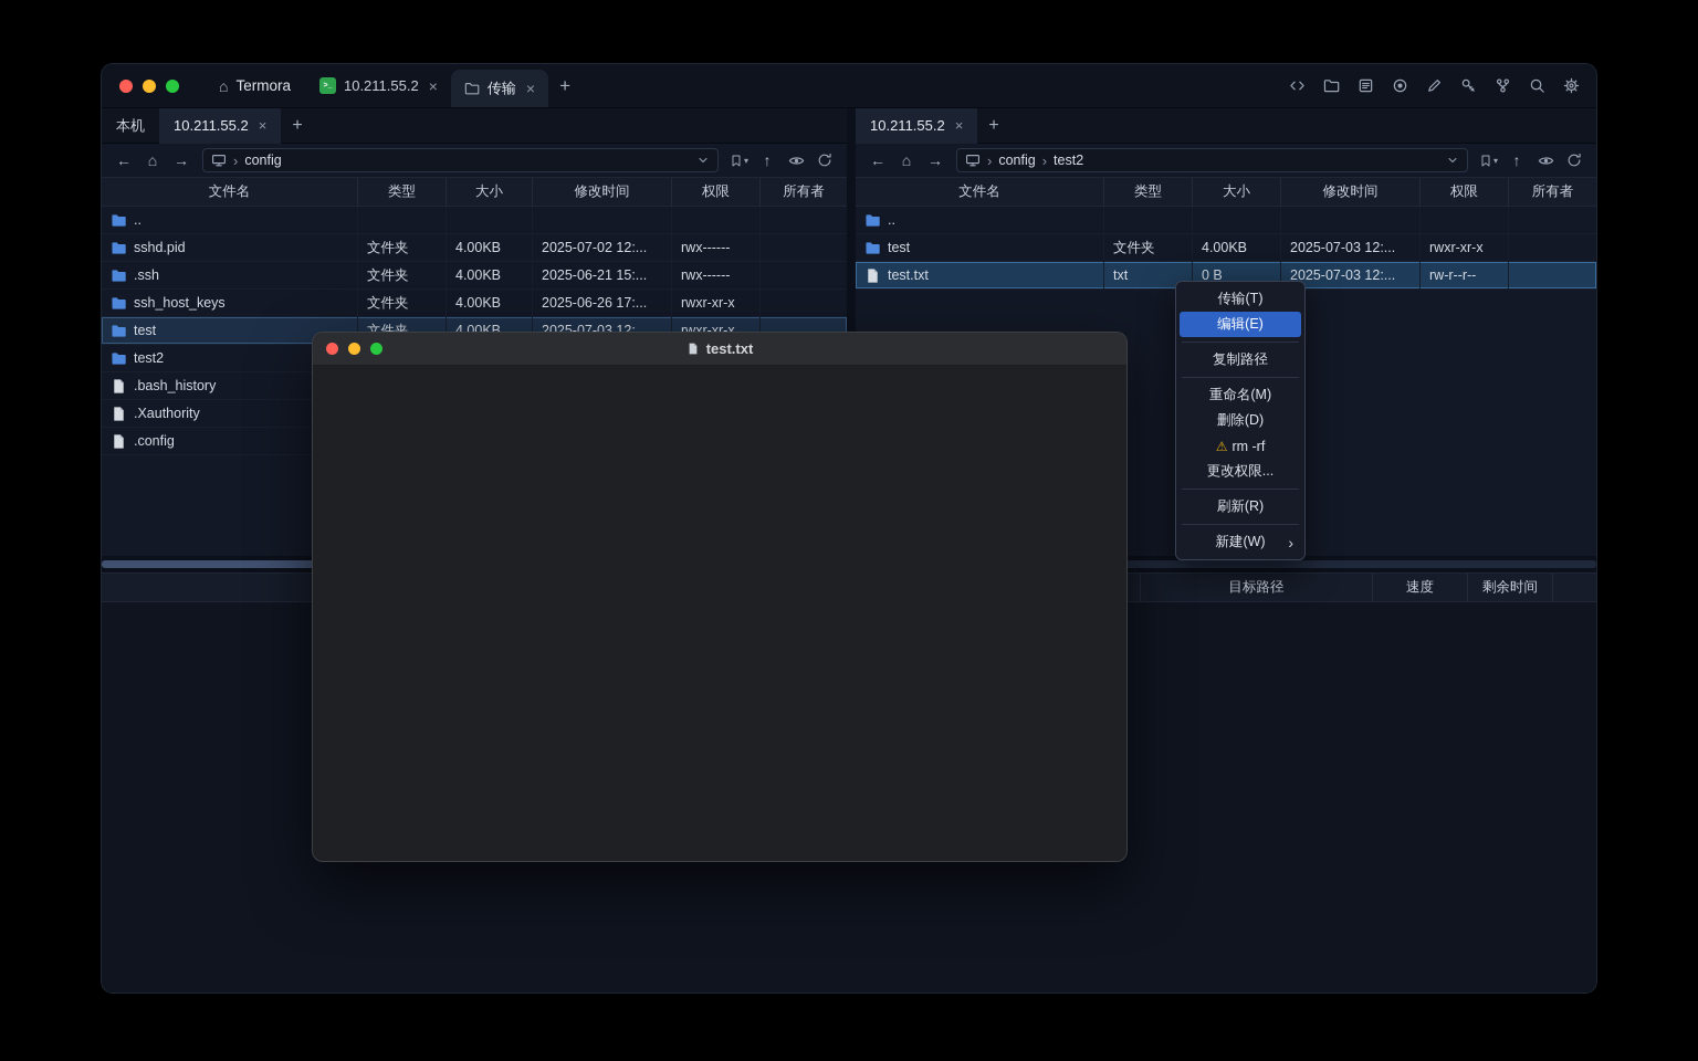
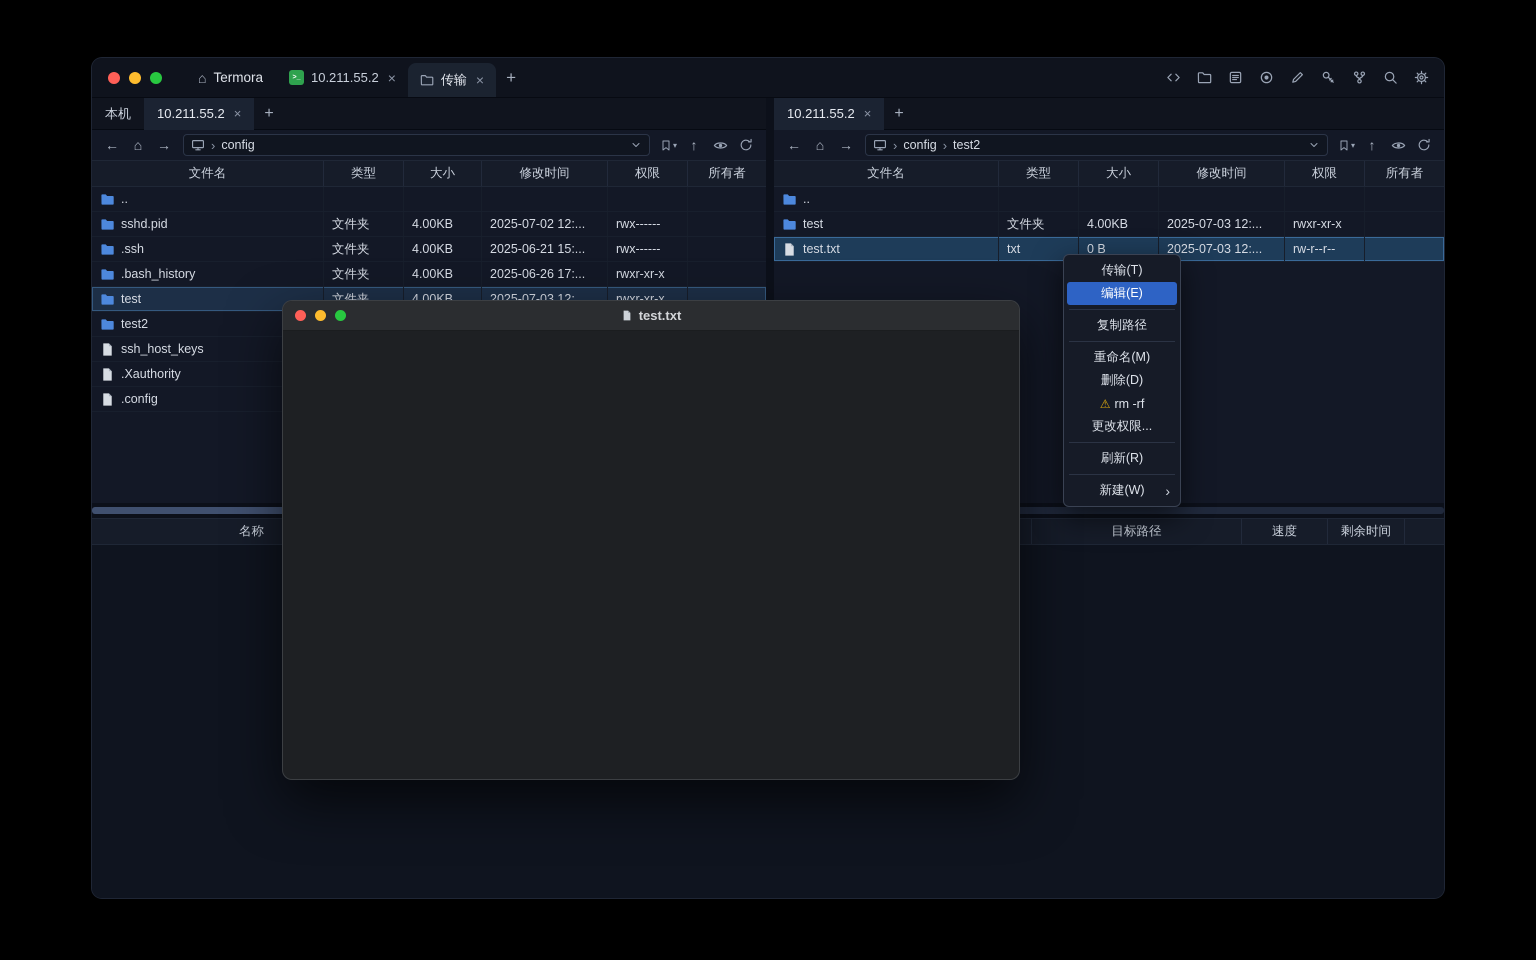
  ⌂
  Termora
  10.211.55.2
  ×
  传输
  ×
  +
  本机
  10.211.55.2
  ×
  +
  ←
  ⌂
  →
  ›
  config
  ▾
  ↑
  文件名
  类型
  大小
  修改时间
  权限
  所有者
  ..
  sshd.pid
  文件夹
  4.00KB
  2025-07-02 12:...
  rwx------
  .ssh
  文件夹
  4.00KB
  2025-06-21 15:...
  rwx------
- ssh_host_keys
+ .bash_history
  文件夹
  4.00KB
  2025-06-26 17:...
  rwxr-xr-x
  test
  文件夹
  4.00KB
  2025-07-03 12:...
  rwxr-xr-x
  test2
- .bash_history
+ ssh_host_keys
  .Xauthority
  .config
  10.211.55.2
  ×
  +
  ←
  ⌂
  →
  ›
  config
  ›
  test2
  ▾
  ↑
  文件名
  类型
  大小
  修改时间
  权限
  所有者
  ..
  test
  文件夹
  4.00KB
  2025-07-03 12:...
  rwxr-xr-x
  test.txt
  txt
  0 B
  2025-07-03 12:...
  rw-r--r--
+ 名称
  目标路径
  速度
  剩余时间
  test.txt
  传输(T)
  编辑(E)
  复制路径
  重命名(M)
  删除(D)
  ⚠
  rm -rf
  更改权限...
  刷新(R)
  新建(W)
  ›
